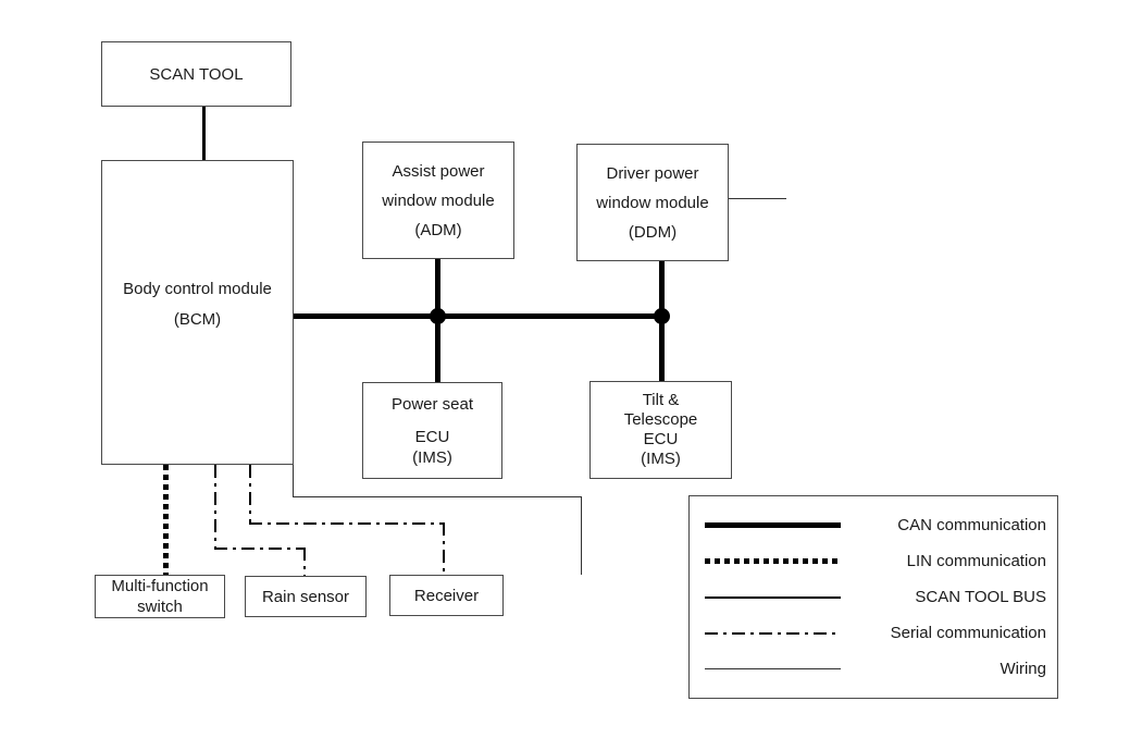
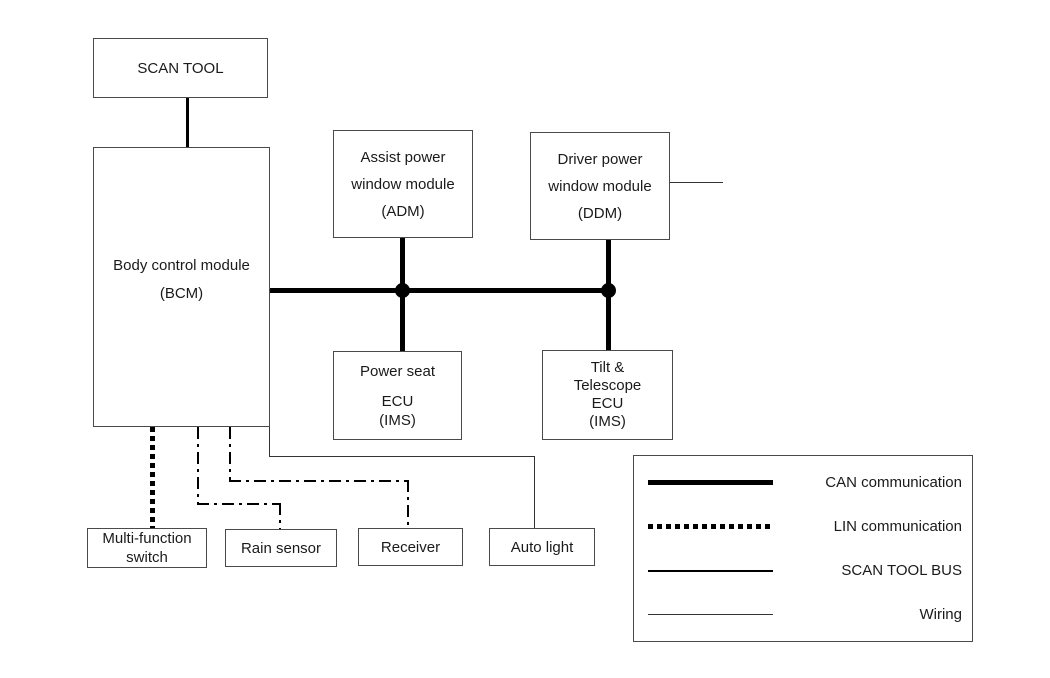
  SCAN TOOL
  Body control module
  (BCM)
  Assist power
  window module
  (ADM)
  Driver power
  window module
  (DDM)
  Power seat
  ECU
  (IMS)
  Tilt &
  Telescope
  ECU
  (IMS)
  Multi-function
  switch
  Rain sensor
  Receiver
+ Auto light
  CAN communication
  LIN communication
  SCAN TOOL BUS
- Serial communication
  Wiring
